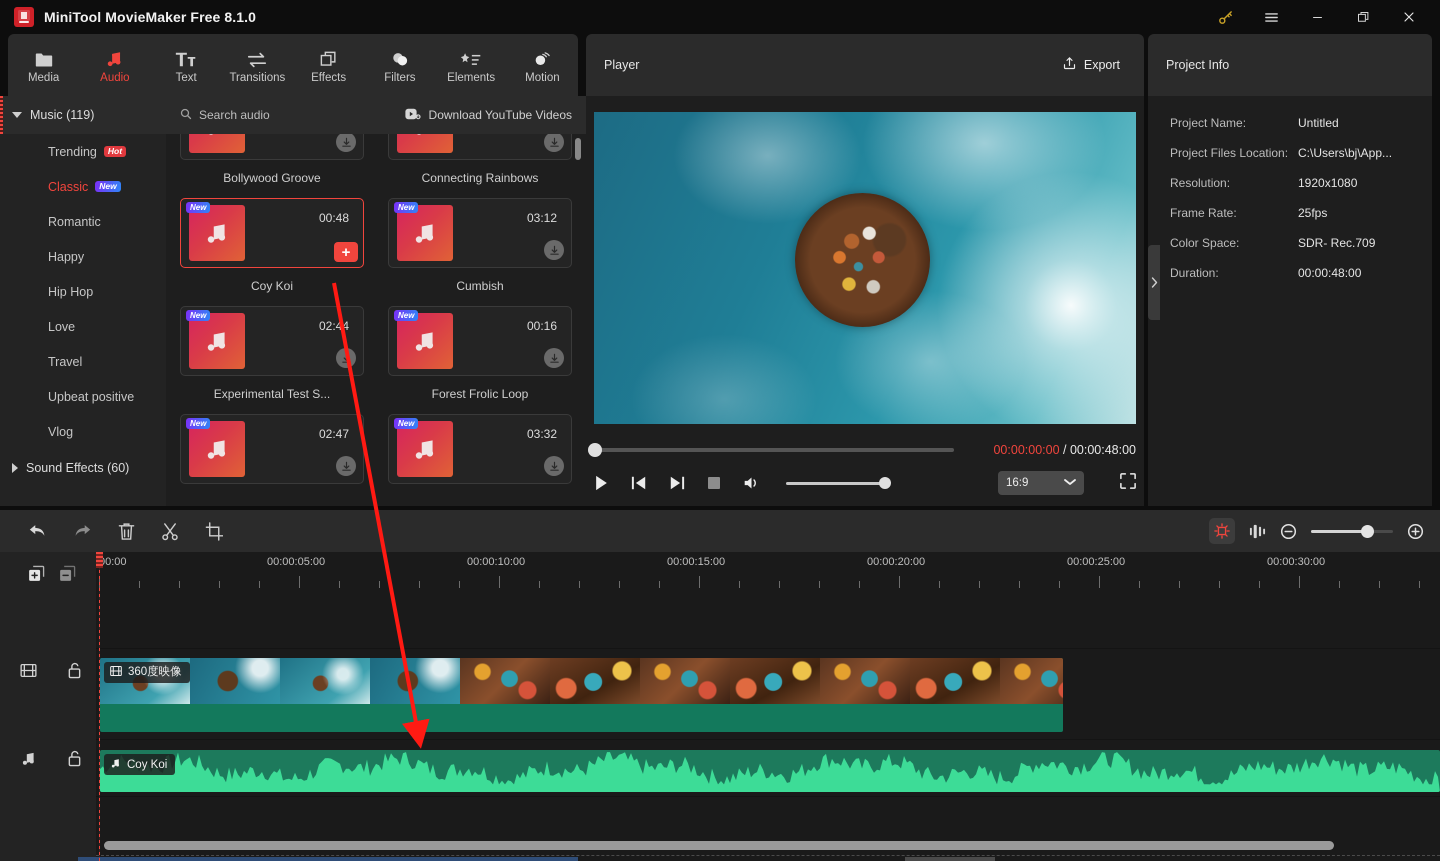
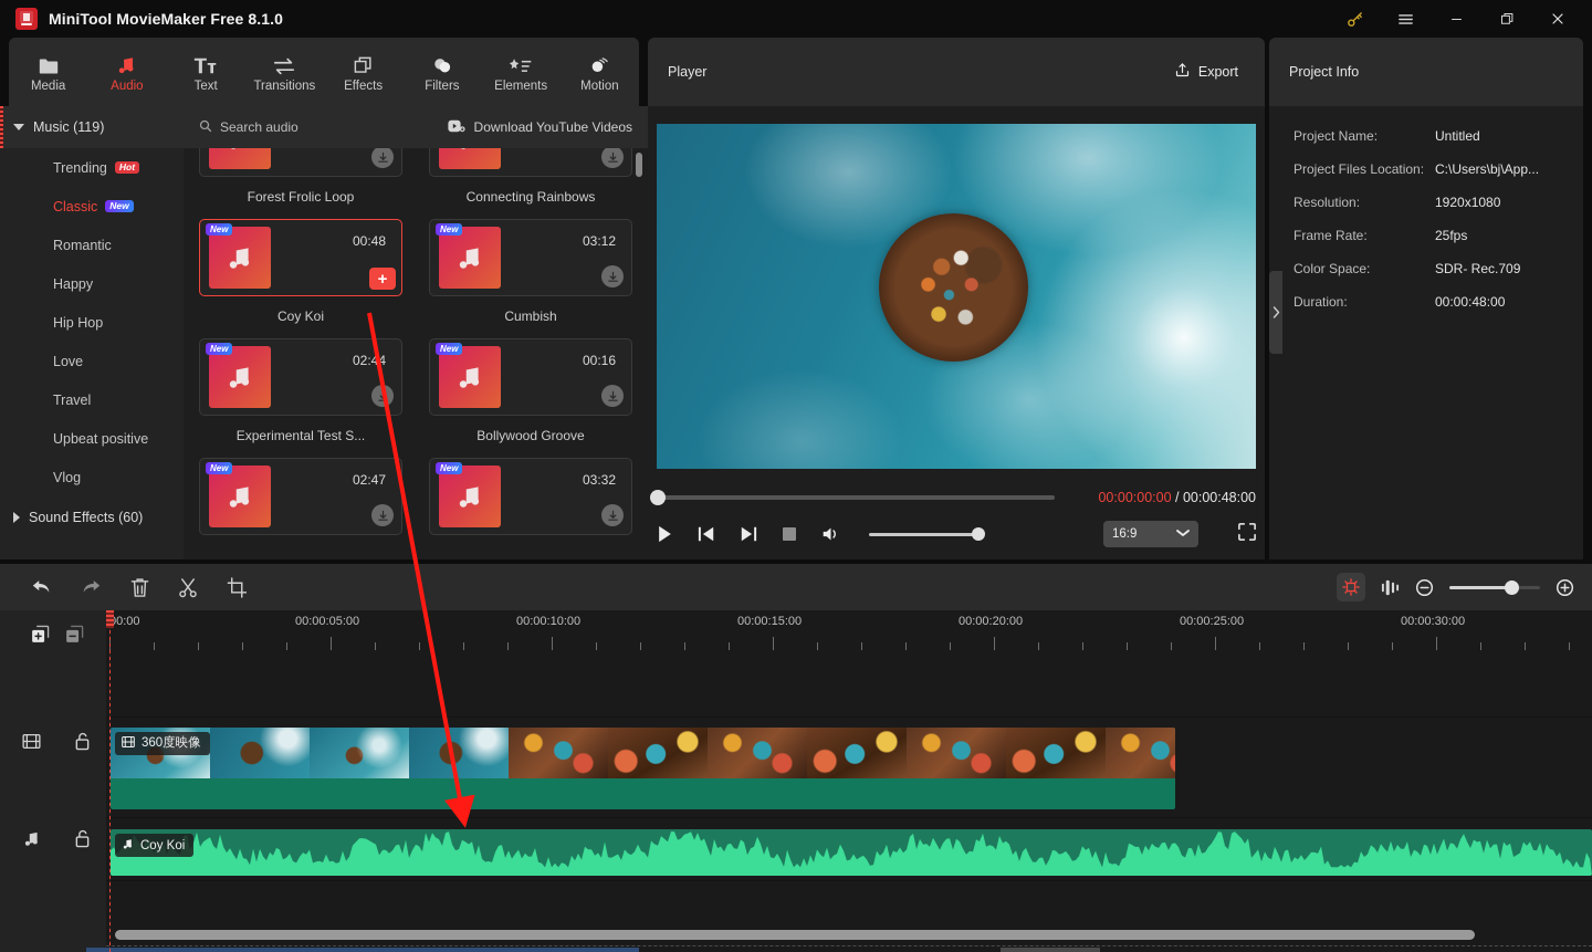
  MiniTool MovieMaker Free 8.1.0
  Media
  Audio
  Text
  Transitions
  Effects
  Filters
  Elements
  Motion
  Player
  Export
  Project Info
  Music (119)
  Trending
  Hot
  Classic
  New
  Romantic
  Happy
  Hip Hop
  Love
  Travel
  Upbeat positive
  Vlog
  Sound Effects (60)
  Search audio
  Download YouTube Videos
- Bollywood Groove
+ Forest Frolic Loop
  Connecting Rainbows
  New
  00:48
  +
  Coy Koi
  New
  03:12
  Cumbish
  New
  02:44
  Experimental Test S...
  New
  00:16
- Forest Frolic Loop
+ Bollywood Groove
  New
  02:47
  New
  03:32
  00:00:00:00 / 00:00:48:00
  16:9
  Project Name:
  Untitled
  Project Files Location:
  C:\Users\bj\App...
  Resolution:
  1920x1080
  Frame Rate:
  25fps
  Color Space:
  SDR- Rec.709
  Duration:
  00:00:48:00
  0:00
  00:00:05:00
  00:00:10:00
  00:00:15:00
  00:00:20:00
  00:00:25:00
  00:00:30:00
  360度映像
  Coy Koi
